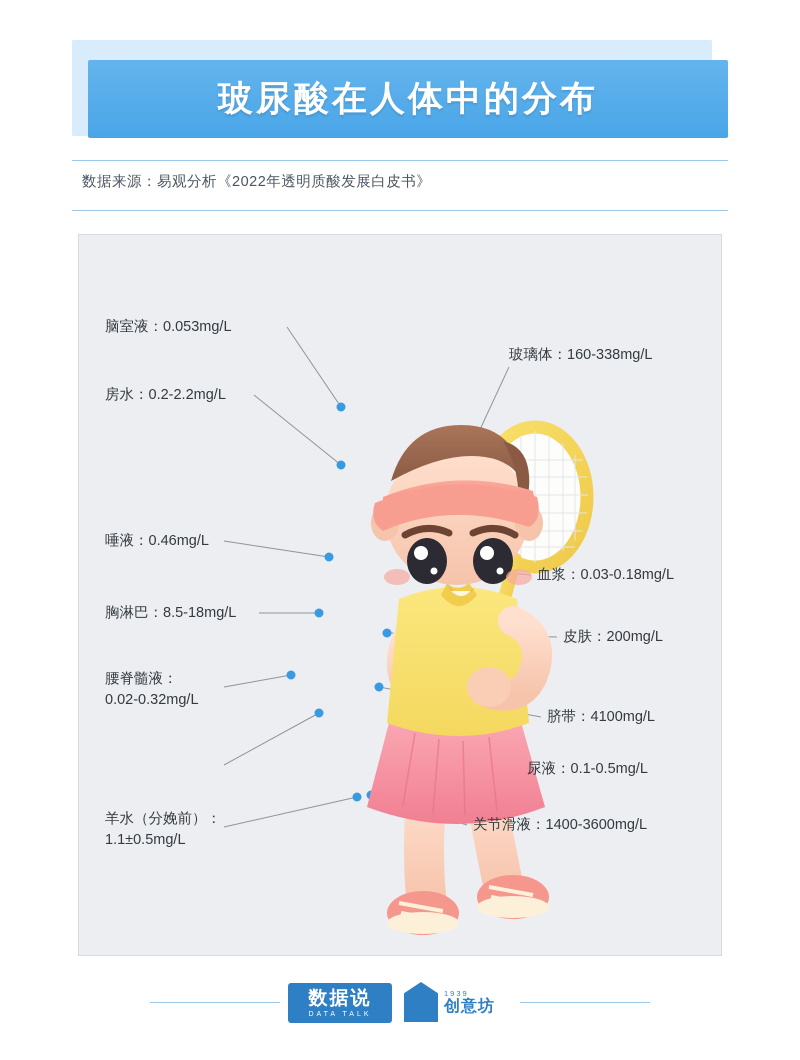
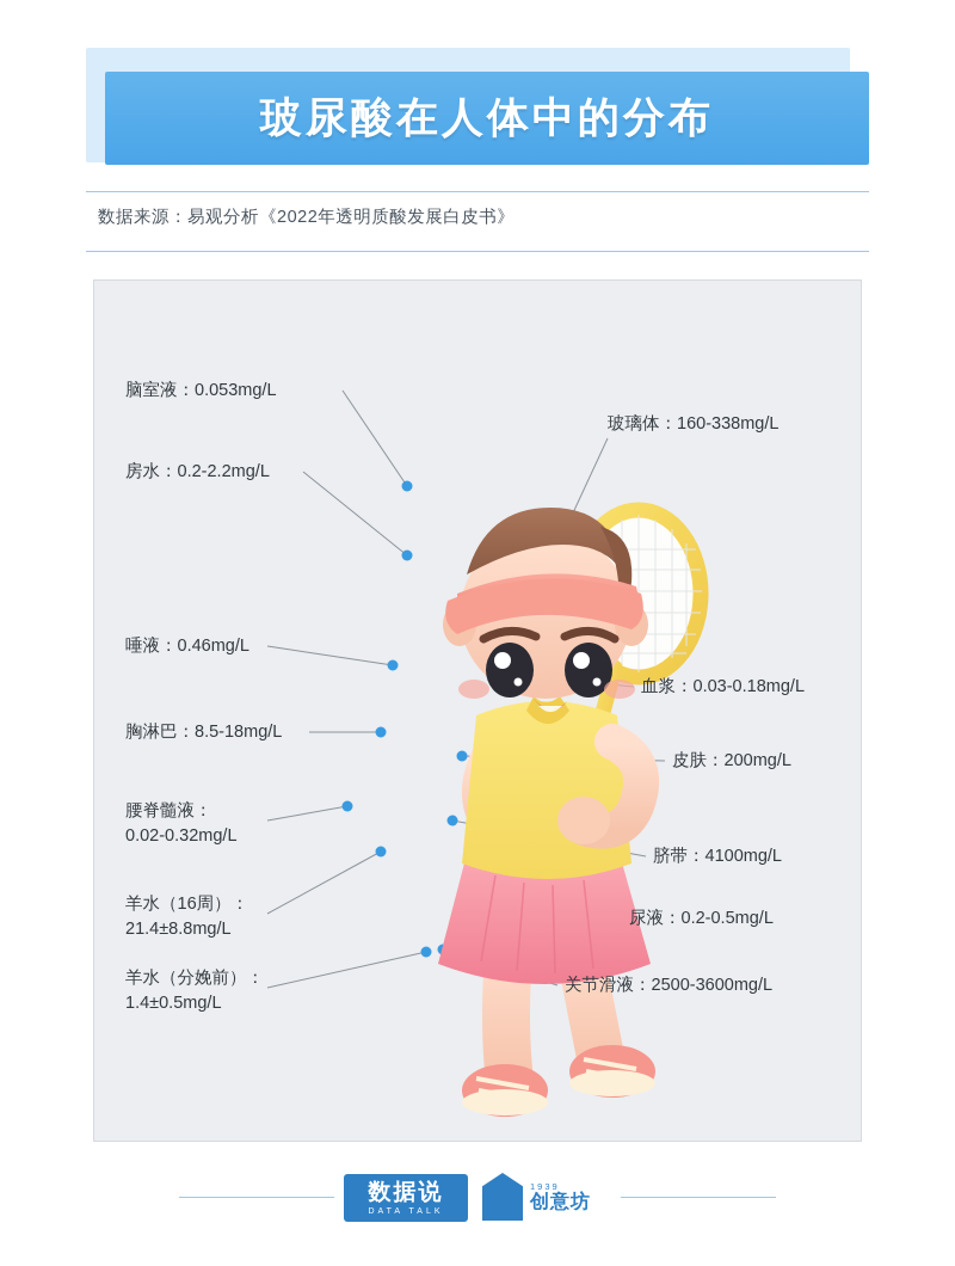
  玻尿酸在人体中的分布
  数据来源：易观分析《2022年透明质酸发展白皮书》
  脑室液：0.053mg/L
  房水：0.2-2.2mg/L
  唾液：0.46mg/L
  胸淋巴：8.5-18mg/L
  腰脊髓液：
  0.02-0.32mg/L
+ 羊水（16周）：
+ 21.4±8.8mg/L
  羊水（分娩前）：
- 1.1±0.5mg/L
+ 1.4±0.5mg/L
  玻璃体：160-338mg/L
  血浆：0.03-0.18mg/L
  皮肤：200mg/L
  脐带：4100mg/L
- 尿液：0.1-0.5mg/L
+ 尿液：0.2-0.5mg/L
- 关节滑液：1400-3600mg/L
+ 关节滑液：2500-3600mg/L
  数据说
  1939
  创意坊
